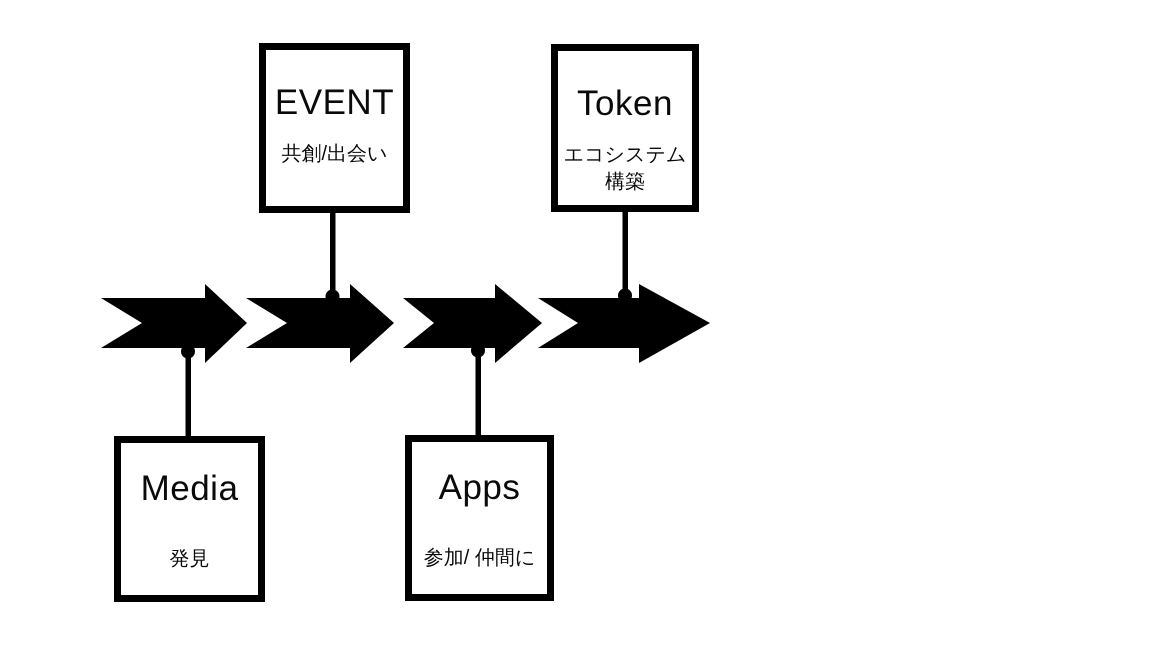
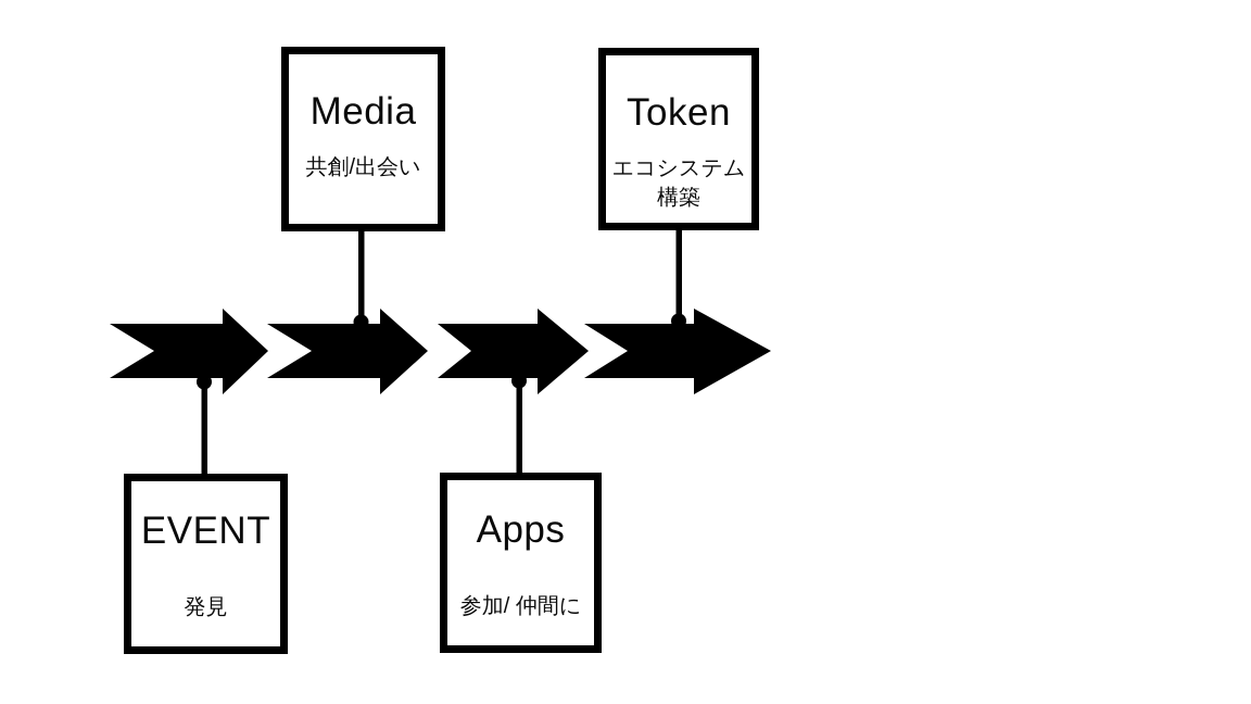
- EVENT
+ Media
  共創/出会い
  Token
  エコシステム
  構築
- Media
+ EVENT
  発見
  Apps
  参加/ 仲間に
